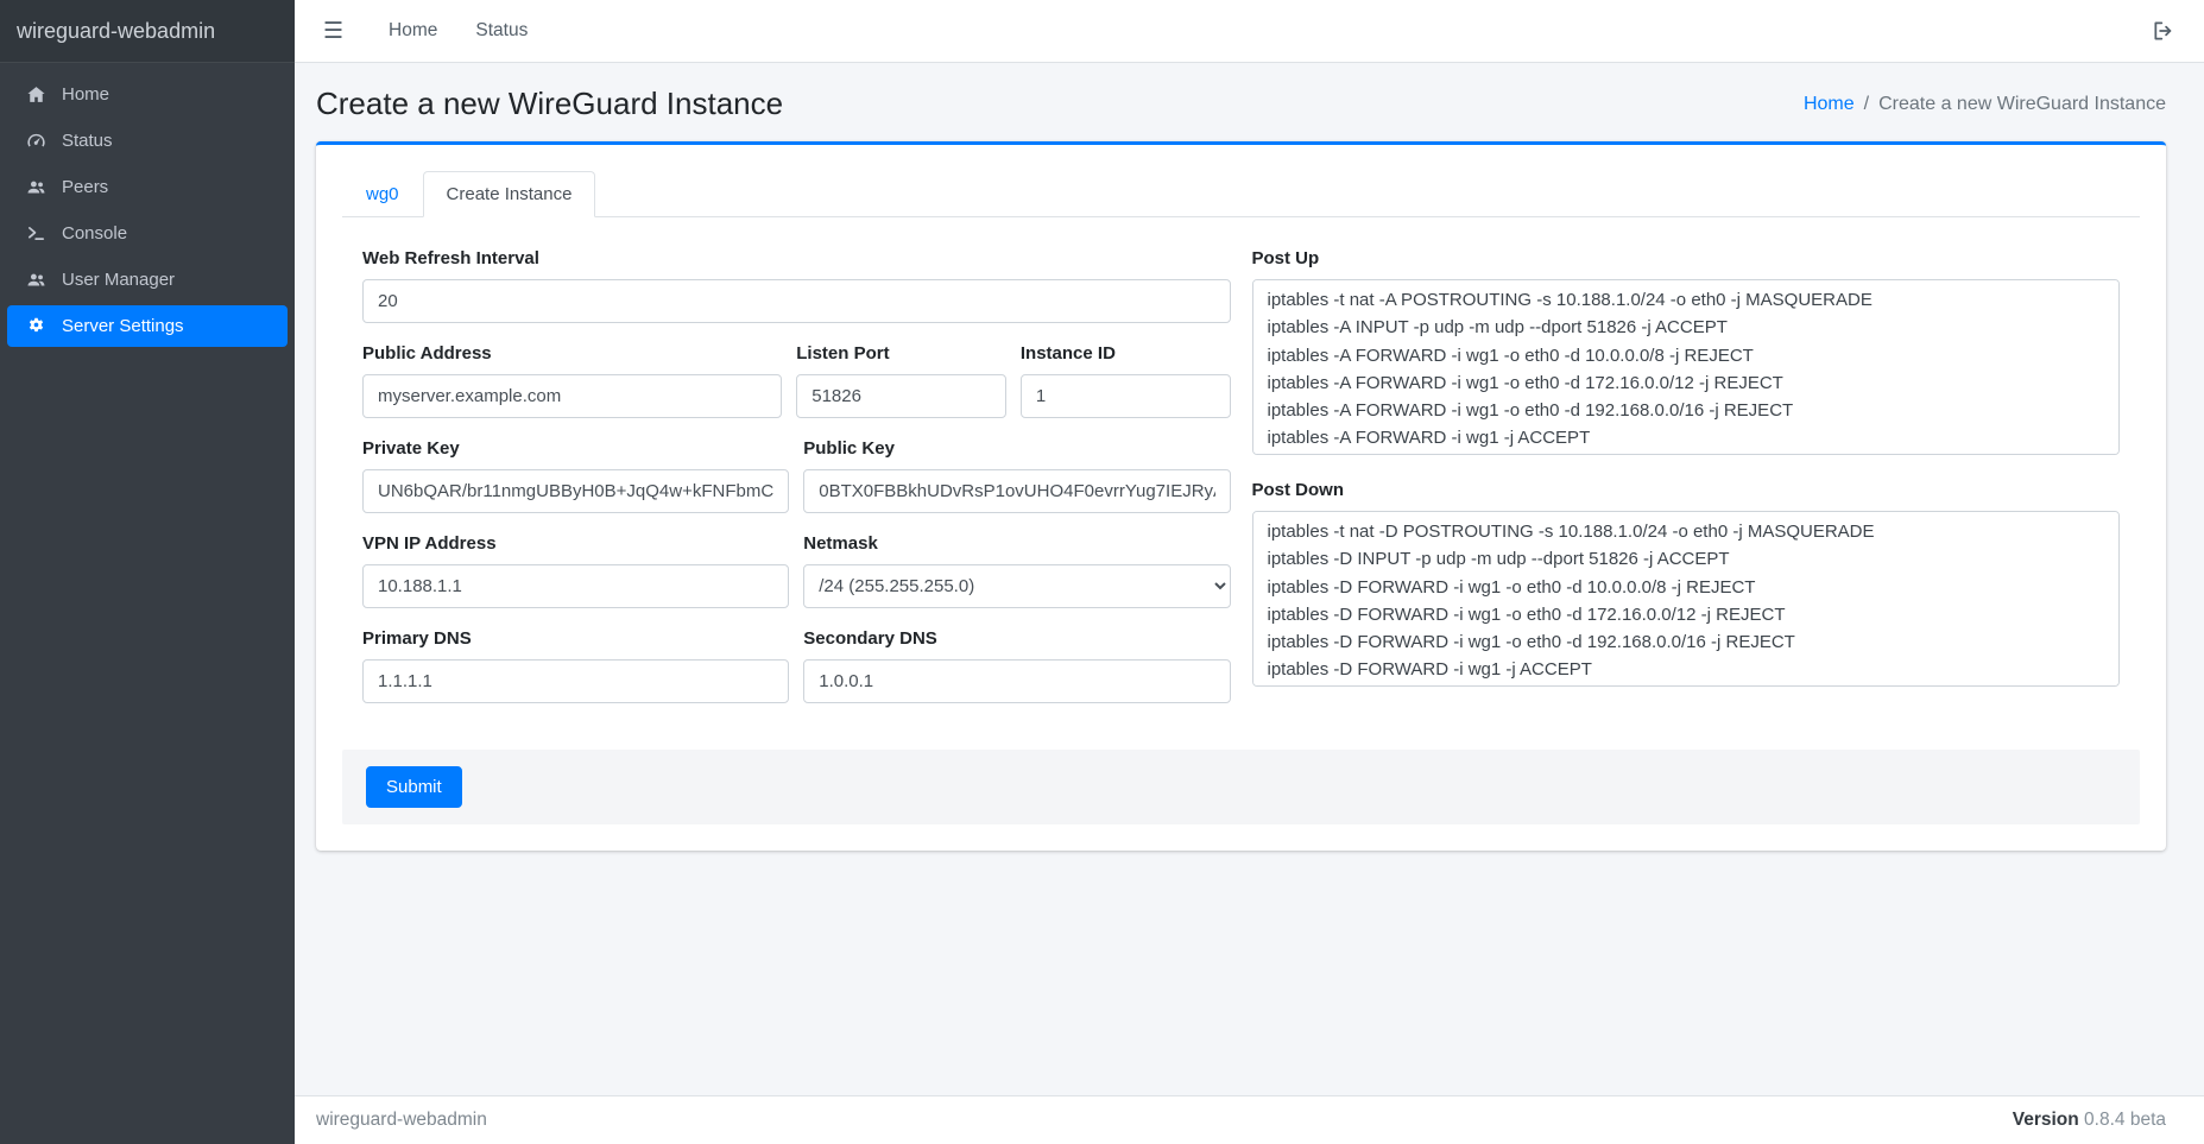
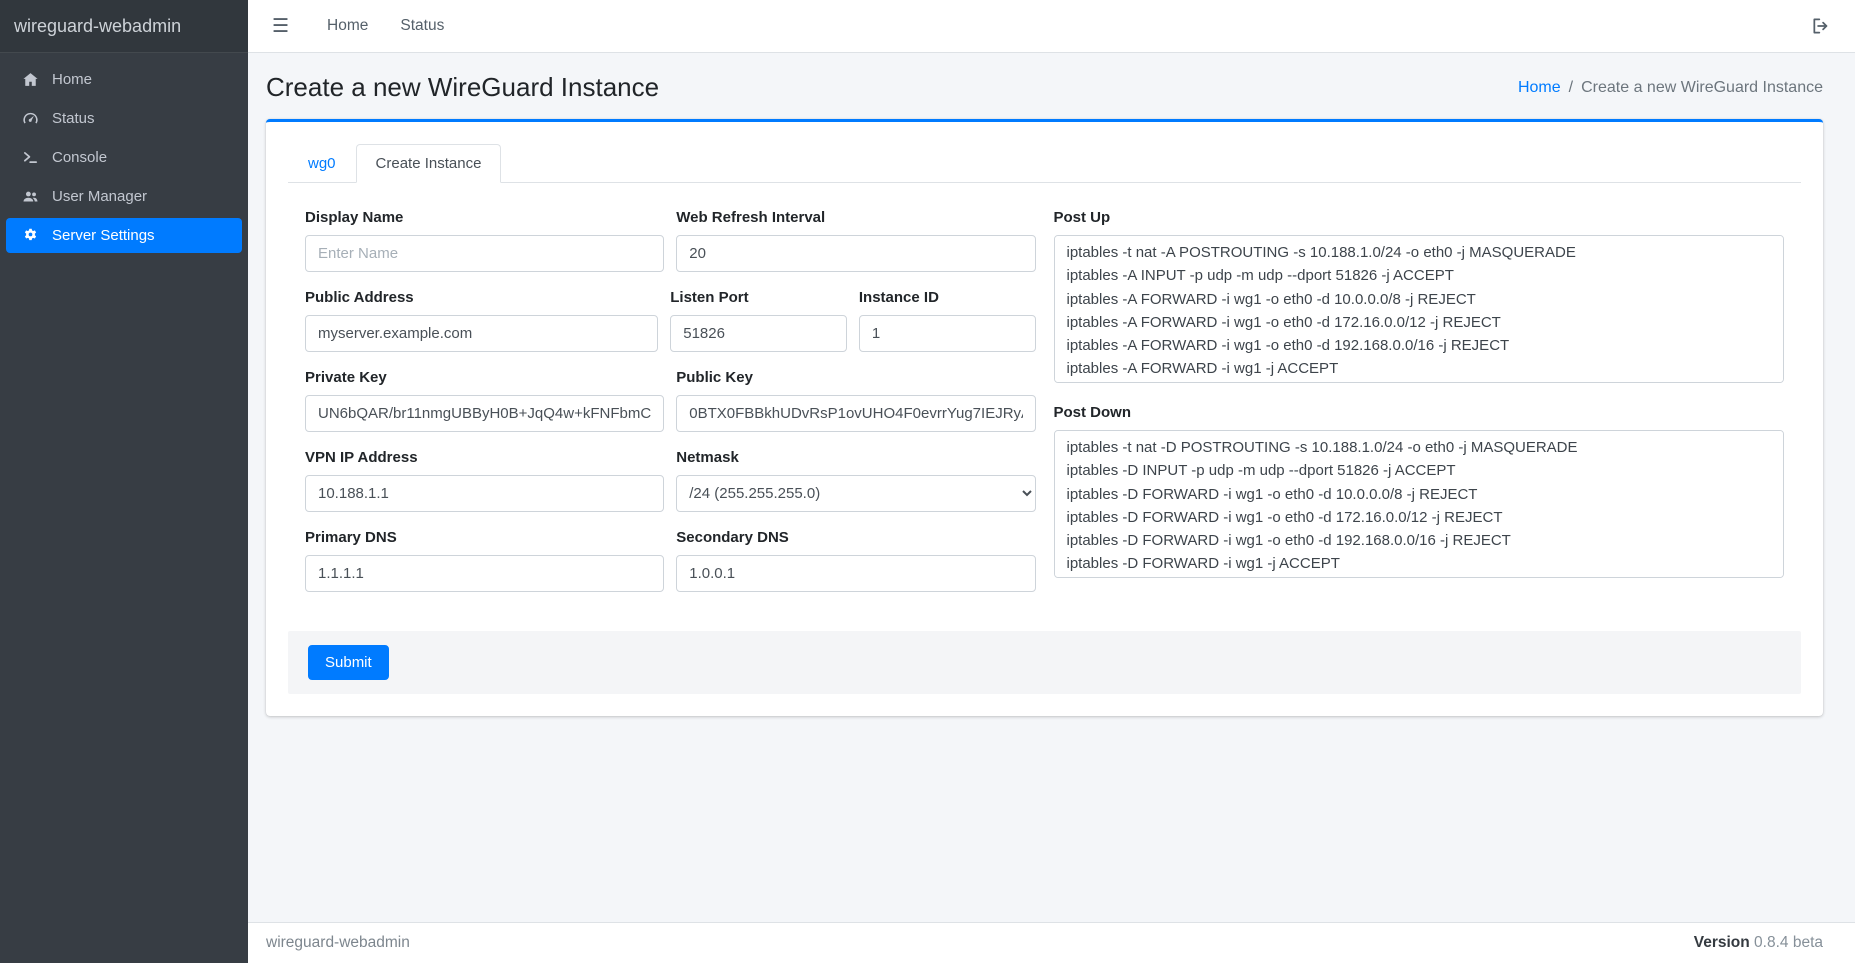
  wireguard-webadmin
  Home
  Status
- Peers
  Console
  User Manager
  Server Settings
  ☰
  Home
  Status
  Create a new WireGuard Instance
  Home
  /
  Create a new WireGuard Instance
  wg0
  Create Instance
+ Display Name
+ Enter Name
  Web Refresh Interval
  20
  Public Address
  myserver.example.com
  Listen Port
  51826
  Instance ID
  1
  Private Key
  UN6bQAR/br11nmgUBByH0B+JqQ4w+kFNFbmC
  Public Key
  0BTX0FBBkhUDvRsP1ovUHO4F0evrrYug7IEJRy
  VPN IP Address
  10.188.1.1
  Netmask
  /24 (255.255.255.0)
  Primary DNS
  1.1.1.1
  Secondary DNS
  1.0.0.1
  Post Up
  iptables -t nat -A POSTROUTING -s 10.188.1.0/24 -o eth0 -j MASQUERADE
  iptables -A INPUT -p udp -m udp --dport 51826 -j ACCEPT
  iptables -A FORWARD -i wg1 -o eth0 -d 10.0.0.0/8 -j REJECT
  iptables -A FORWARD -i wg1 -o eth0 -d 172.16.0.0/12 -j REJECT
  iptables -A FORWARD -i wg1 -o eth0 -d 192.168.0.0/16 -j REJECT
  iptables -A FORWARD -i wg1 -j ACCEPT
  Post Down
  iptables -t nat -D POSTROUTING -s 10.188.1.0/24 -o eth0 -j MASQUERADE
  iptables -D INPUT -p udp -m udp --dport 51826 -j ACCEPT
  iptables -D FORWARD -i wg1 -o eth0 -d 10.0.0.0/8 -j REJECT
  iptables -D FORWARD -i wg1 -o eth0 -d 172.16.0.0/12 -j REJECT
  iptables -D FORWARD -i wg1 -o eth0 -d 192.168.0.0/16 -j REJECT
  iptables -D FORWARD -i wg1 -j ACCEPT
  Submit
  wireguard-webadmin
  Version 0.8.4 beta
